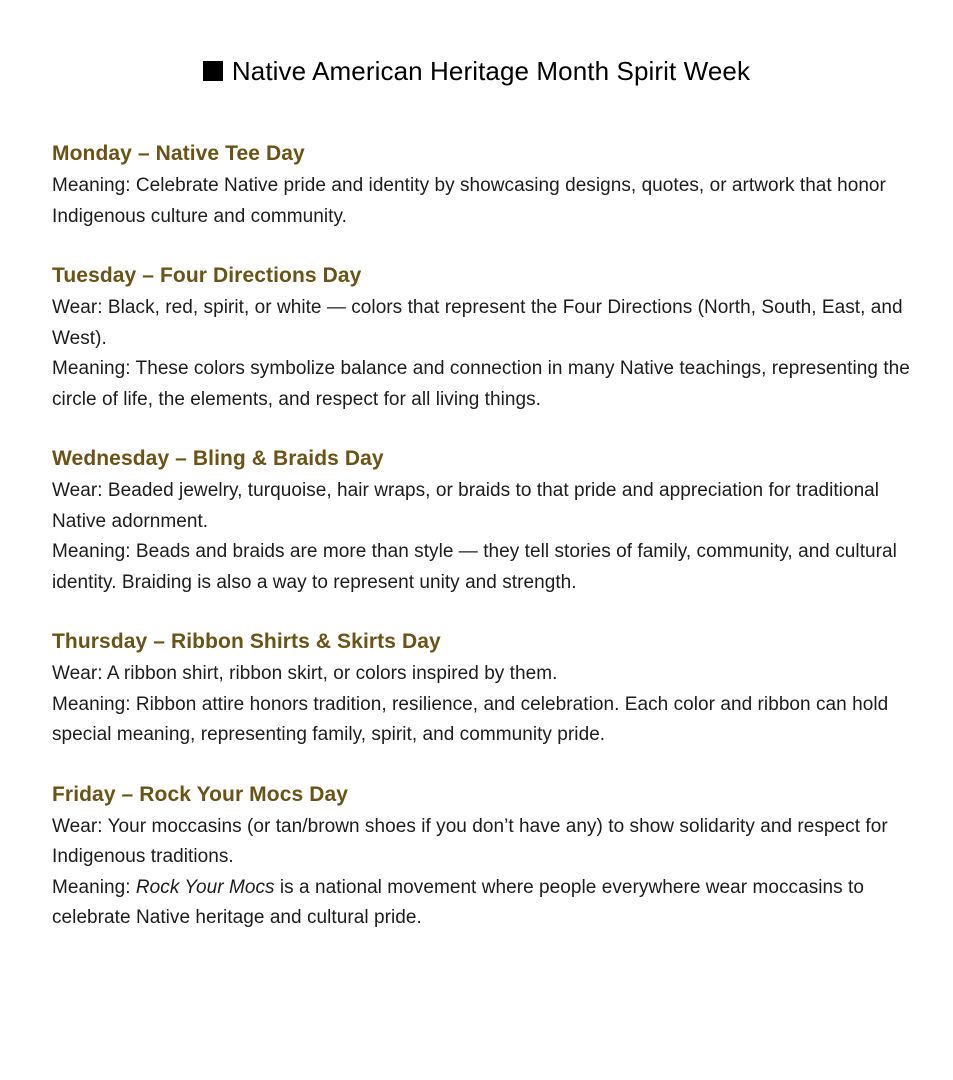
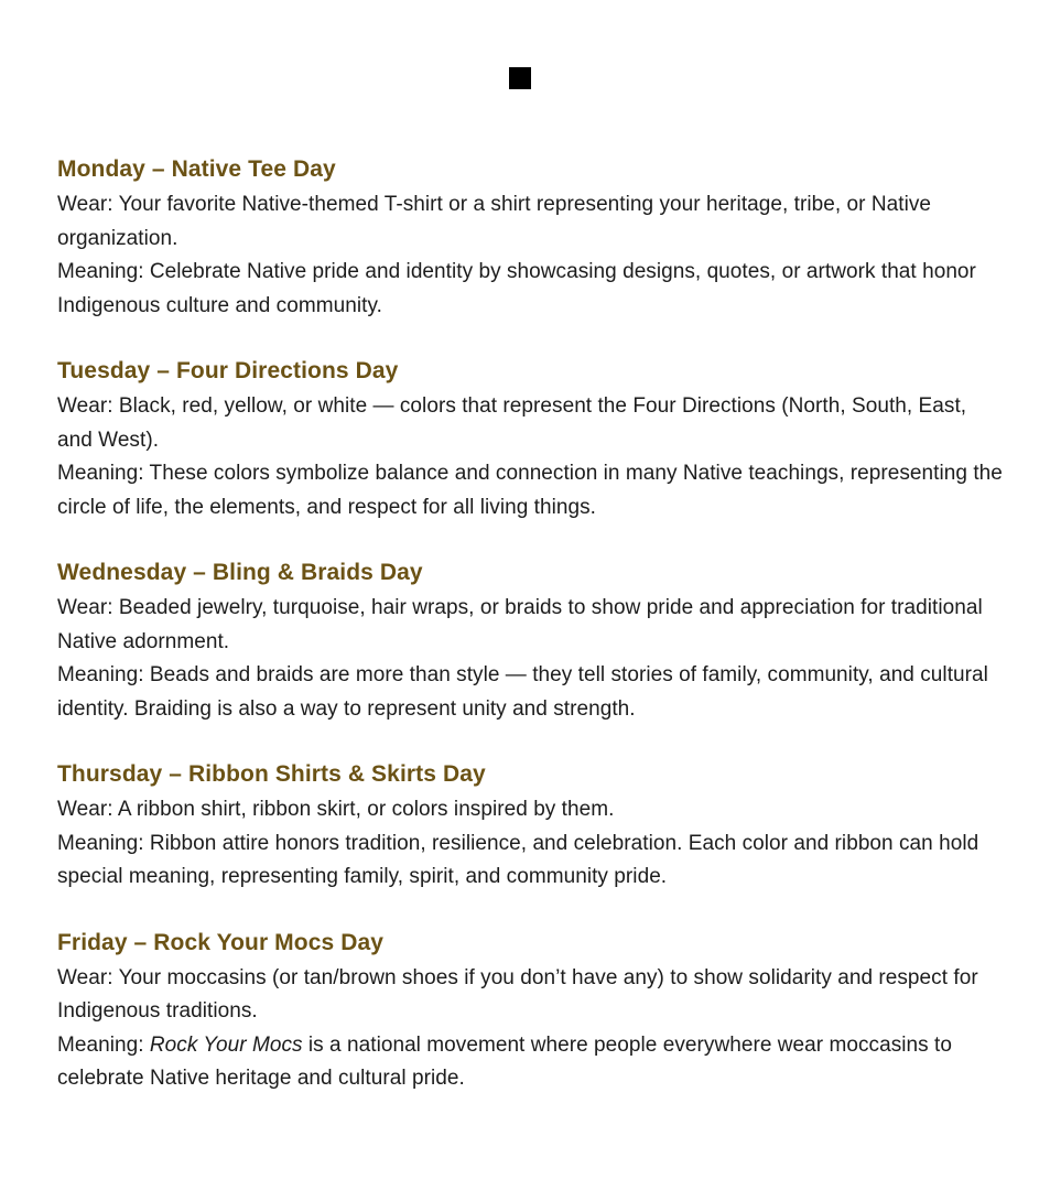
- Native American Heritage Month Spirit Week
  Monday – Native Tee Day
+ Wear: Your favorite Native-themed T-shirt or a shirt representing your heritage, tribe, or Native organization.
  Meaning: Celebrate Native pride and identity by showcasing designs, quotes, or artwork that honor Indigenous culture and community.
  Tuesday – Four Directions Day
- Wear: Black, red, spirit, or white — colors that represent the Four Directions (North, South, East, and West).
+ Wear: Black, red, yellow, or white — colors that represent the Four Directions (North, South, East, and West).
  Meaning: These colors symbolize balance and connection in many Native teachings, representing the circle of life, the elements, and respect for all living things.
  Wednesday – Bling & Braids Day
- Wear: Beaded jewelry, turquoise, hair wraps, or braids to that pride and appreciation for traditional Native adornment.
+ Wear: Beaded jewelry, turquoise, hair wraps, or braids to show pride and appreciation for traditional Native adornment.
  Meaning: Beads and braids are more than style — they tell stories of family, community, and cultural identity. Braiding is also a way to represent unity and strength.
  Thursday – Ribbon Shirts & Skirts Day
  Wear: A ribbon shirt, ribbon skirt, or colors inspired by them.
  Meaning: Ribbon attire honors tradition, resilience, and celebration. Each color and ribbon can hold special meaning, representing family, spirit, and community pride.
  Friday – Rock Your Mocs Day
  Wear: Your moccasins (or tan/brown shoes if you don’t have any) to show solidarity and respect for Indigenous traditions.
  Meaning: Rock Your Mocs is a national movement where people everywhere wear moccasins to celebrate Native heritage and cultural pride.
